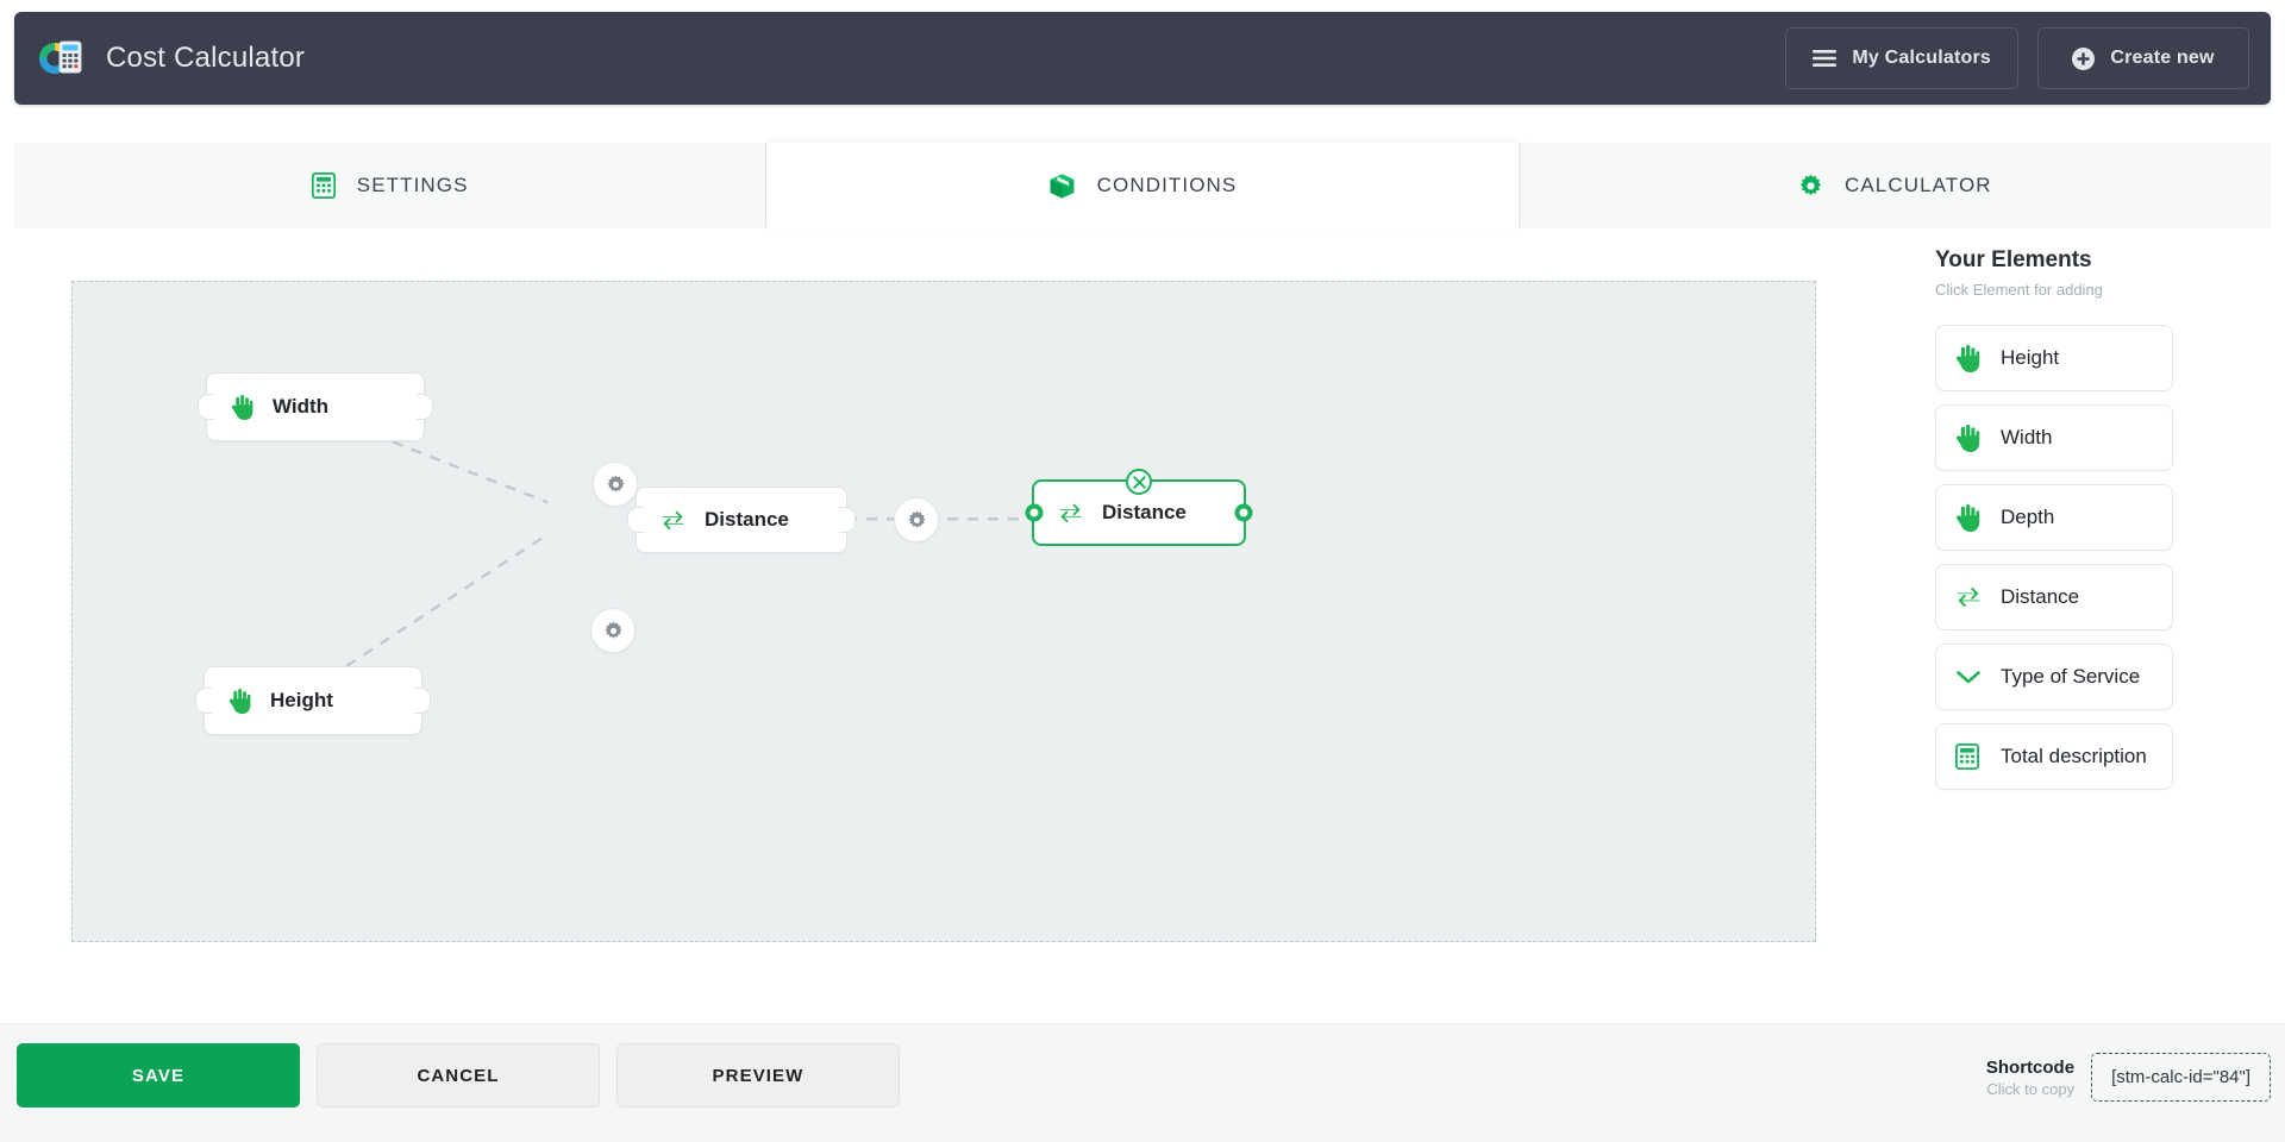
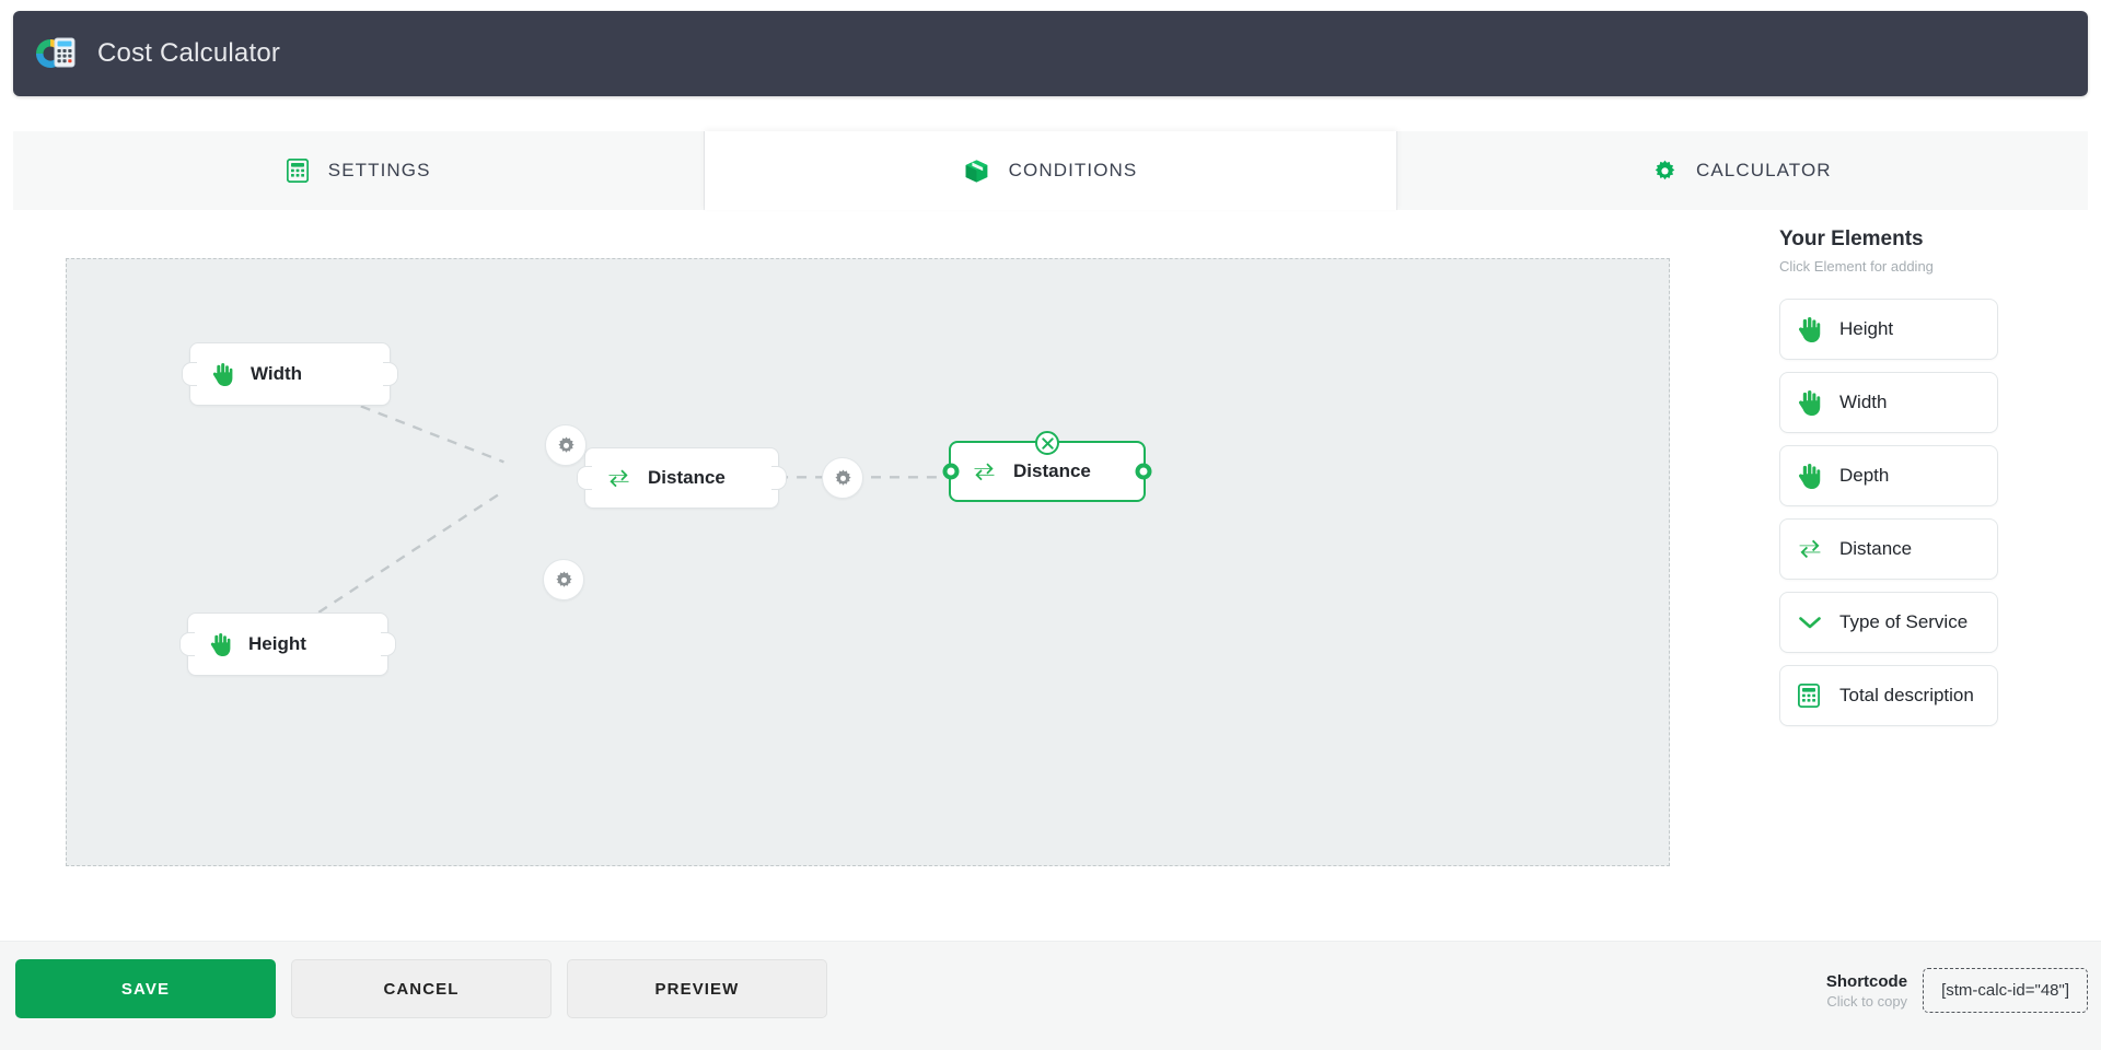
  Cost Calculator
- My Calculators
- Create new
  SETTINGS
  CONDITIONS
  CALCULATOR
  Width
  Height
  Distance
  Distance
  Your Elements
  Click Element for adding
  Height
  Width
  Depth
  Distance
  Type of Service
  Total description
  SAVE
  CANCEL
  PREVIEW
  Shortcode
  Click to copy
- [stm-calc-id="84"]
+ [stm-calc-id="48"]
